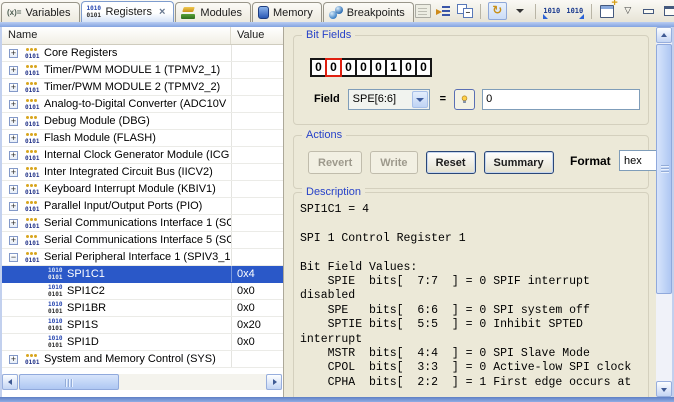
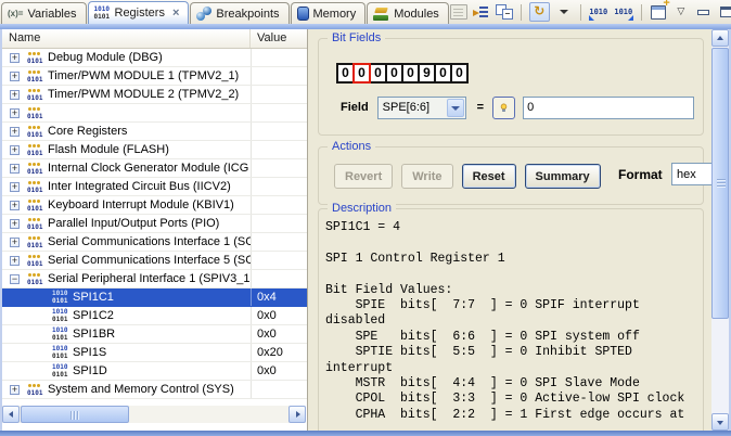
  (x)=
  Variables
  Registers
  ×
- Modules
+ Breakpoints
  Memory
- Breakpoints
+ Modules
  ↻
  1010
  1010
  ▽
  Name
  Value
  +
- Core Registers
+ Debug Module (DBG)
  +
  Timer/PWM MODULE 1 (TPMV2_1)
  +
  Timer/PWM MODULE 2 (TPMV2_2)
  +
- Analog-to-Digital Converter (ADC10V
  +
- Debug Module (DBG)
+ Core Registers
  +
  Flash Module (FLASH)
  +
  Internal Clock Generator Module (ICG
  +
  Inter Integrated Circuit Bus (IICV2)
  +
  Keyboard Interrupt Module (KBIV1)
  +
  Parallel Input/Output Ports (PIO)
  +
  Serial Communications Interface 1 (SC
  +
  Serial Communications Interface 5 (SC
  −
  Serial Peripheral Interface 1 (SPIV3_1
  SPI1C1
  0x4
  SPI1C2
  0x0
  SPI1BR
  0x0
  SPI1S
  0x20
  SPI1D
  0x0
  +
  System and Memory Control (SYS)
  Bit Fields
  0
  0
  0
  0
  0
- 1
+ 9
  0
  0
  Field
  SPE[6:6]
  =
  0
  Actions
  Revert
  Write
  Reset
  Summary
  Format
  hex
  Description
  SPI1C1 = 4
  SPI 1 Control Register 1
  Bit Field Values:
  SPIE bits[ 7:7 ] = 0 SPIF interrupt
  disabled
  SPE bits[ 6:6 ] = 0 SPI system off
  SPTIE bits[ 5:5 ] = 0 Inhibit SPTED
  interrupt
  MSTR bits[ 4:4 ] = 0 SPI Slave Mode
  CPOL bits[ 3:3 ] = 0 Active-low SPI clock
  CPHA bits[ 2:2 ] = 1 First edge occurs at
